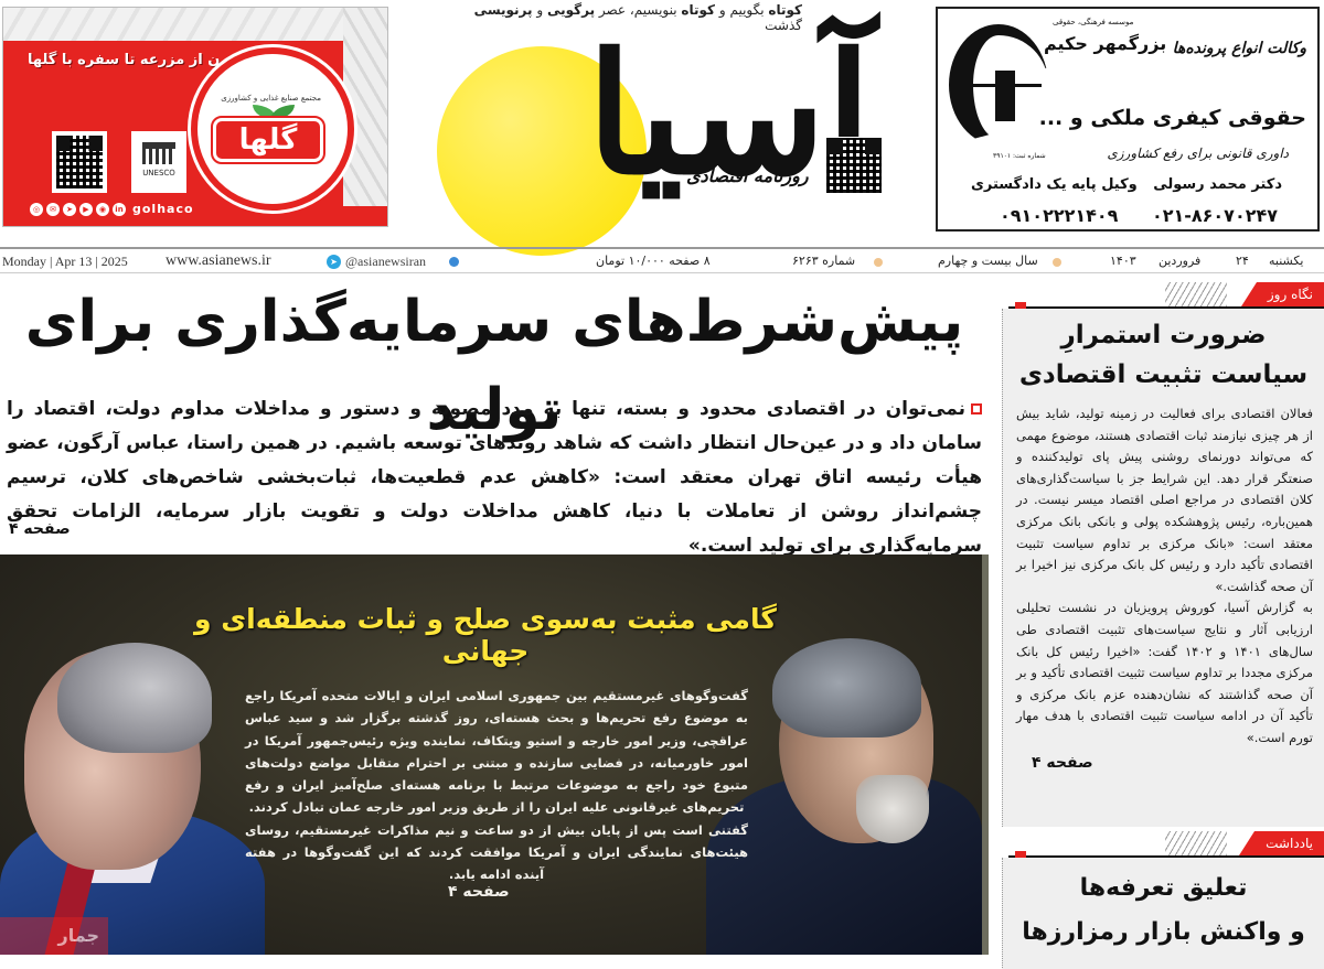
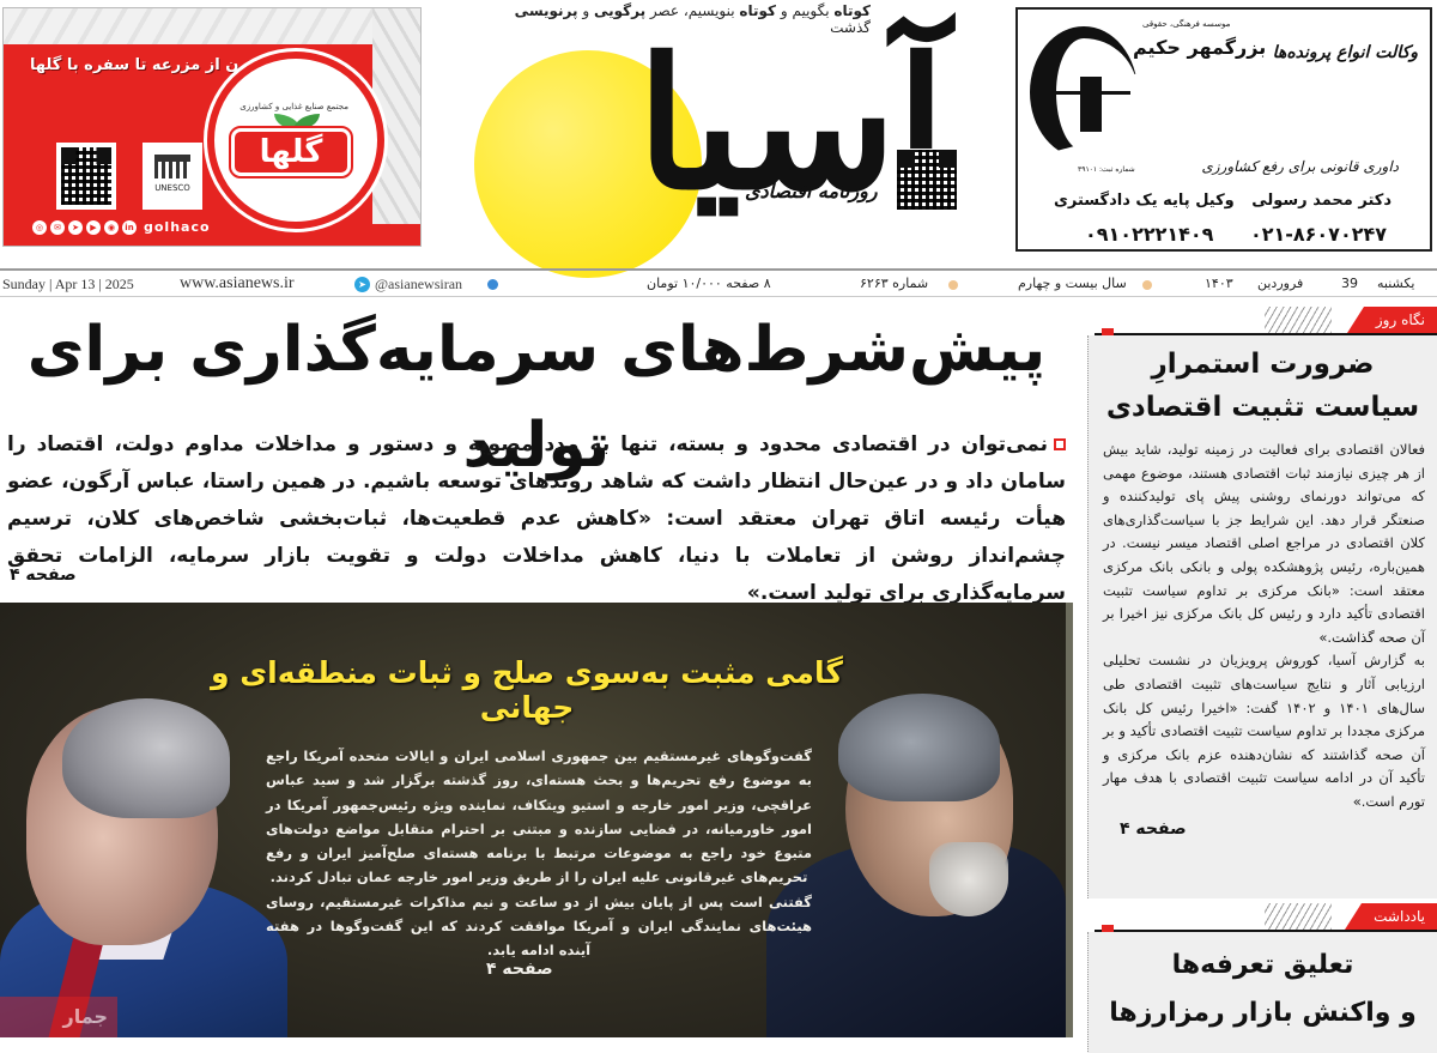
  رن از مزرعه تا سفره با گلها
  مجتمع صنایع غذایی و کشاورزی
  گلها
  UNESCO
  ◎
  ✉
  ➤
  ▶
  ◉
  in
  golhaco
  کوتاه بگوییم و کوتاه بنویسیم، عصر پرگویی و پرنویسی گذشت
  آسیا
  روزنامه اقتصادی
  موسسه فرهنگی، حقوقی
  بزرگمهر حکیم
  وکالت انواع پرونده‌ها
- حقوقی کیفری ملکی و ...
  داوری قانونی برای رفع کشاورزی
  دکتر محمد رسولی
  وکیل پایه یک دادگستری
  ۰۲۱-۸۶۰۷۰۲۴۷
  ۰۹۱۰۲۲۲۱۴۰۹
- Monday | Apr 13 | 2025
+ Sunday | Apr 13 | 2025
  www.asianews.ir
  ➤
  @asianewsiran
  ۸ صفحه ۱۰/۰۰۰ تومان
  شماره ۶۲۶۳
  سال بیست و چهارم
  ۱۴۰۳
  فروردین
- ۲۴
+ 39
  یکشنبه
  پیش‌شرط‌های سرمایه‌گذاری برای تولید
  نمی‌توان در اقتصادی محدود و بسته، تنها به مدد مصوبه و دستور و مداخلات مداوم دولت، اقتصاد را سامان داد و در عین‌حال انتظار داشت که شاهد روندهای توسعه باشیم. در همین راستا، عباس آرگون، عضو هیأت رئیسه اتاق تهران معتقد است: «کاهش عدم قطعیت‌ها، ثبات‌بخشی شاخص‌های کلان، ترسیم چشم‌انداز روشن از تعاملات با دنیا، کاهش مداخلات دولت و تقویت بازار سرمایه، الزامات تحقق سرمایه‌گذاری برای تولید است.»
  صفحه ۴
  گامی مثبت به‌سوی صلح و ثبات منطقه‌ای و جهانی
  گفت‌وگوهای غیرمستقیم بین جمهوری اسلامی ایران و ایالات متحده آمریکا راجع به موضوع رفع تحریم‌ها و بحث هسته‌ای، روز گذشته برگزار شد و سید عباس عراقچی، وزیر امور خارجه و استیو ویتکاف، نماینده ویژه رئیس‌جمهور آمریکا در امور خاورمیانه، در فضایی سازنده و مبتنی بر احترام متقابل مواضع دولت‌های متبوع خود راجع به موضوعات مرتبط با برنامه هسته‌ای صلح‌آمیز ایران و رفع تحریم‌های غیرقانونی علیه ایران را از طریق وزیر امور خارجه عمان تبادل کردند.
  گفتنی است پس از پایان بیش از دو ساعت و نیم مذاکرات غیرمستقیم، روسای هیئت‌های نمایندگی ایران و آمریکا موافقت کردند که این گفت‌وگوها در هفته آینده ادامه یابد.
  صفحه ۴
  جمار
  نگاه روز
  ضرورت استمرارِ
  سیاست تثبیت اقتصادی
  فعالان اقتصادی برای فعالیت در زمینه تولید، شاید بیش از هر چیزی نیازمند ثبات اقتصادی هستند، موضوع مهمی که می‌تواند دورنمای روشنی پیش پای تولیدکننده و صنعتگر قرار دهد. این شرایط جز با سیاست‌گذاری‌های کلان اقتصادی در مراجع اصلی اقتصاد میسر نیست. در همین‌باره، رئیس پژوهشکده پولی و بانکی بانک مرکزی معتقد است: «بانک مرکزی بر تداوم سیاست تثبیت اقتصادی تأکید دارد و رئیس کل بانک مرکزی نیز اخیرا بر آن صحه گذاشت.»
  به گزارش آسیا، کوروش پرویزیان در نشست تحلیلی ارزیابی آثار و نتایج سیاست‌های تثبیت اقتصادی طی سال‌های ۱۴۰۱ و ۱۴۰۲ گفت: «اخیرا رئیس کل بانک مرکزی مجددا بر تداوم سیاست تثبیت اقتصادی تأکید و بر آن صحه گذاشتند که نشان‌دهنده عزم بانک مرکزی و تأکید آن در ادامه سیاست تثبیت اقتصادی با هدف مهار تورم است.»
  صفحه ۴
  یادداشت
  تعلیق تعرفه‌ها
  و واکنش بازار رمزارزها
